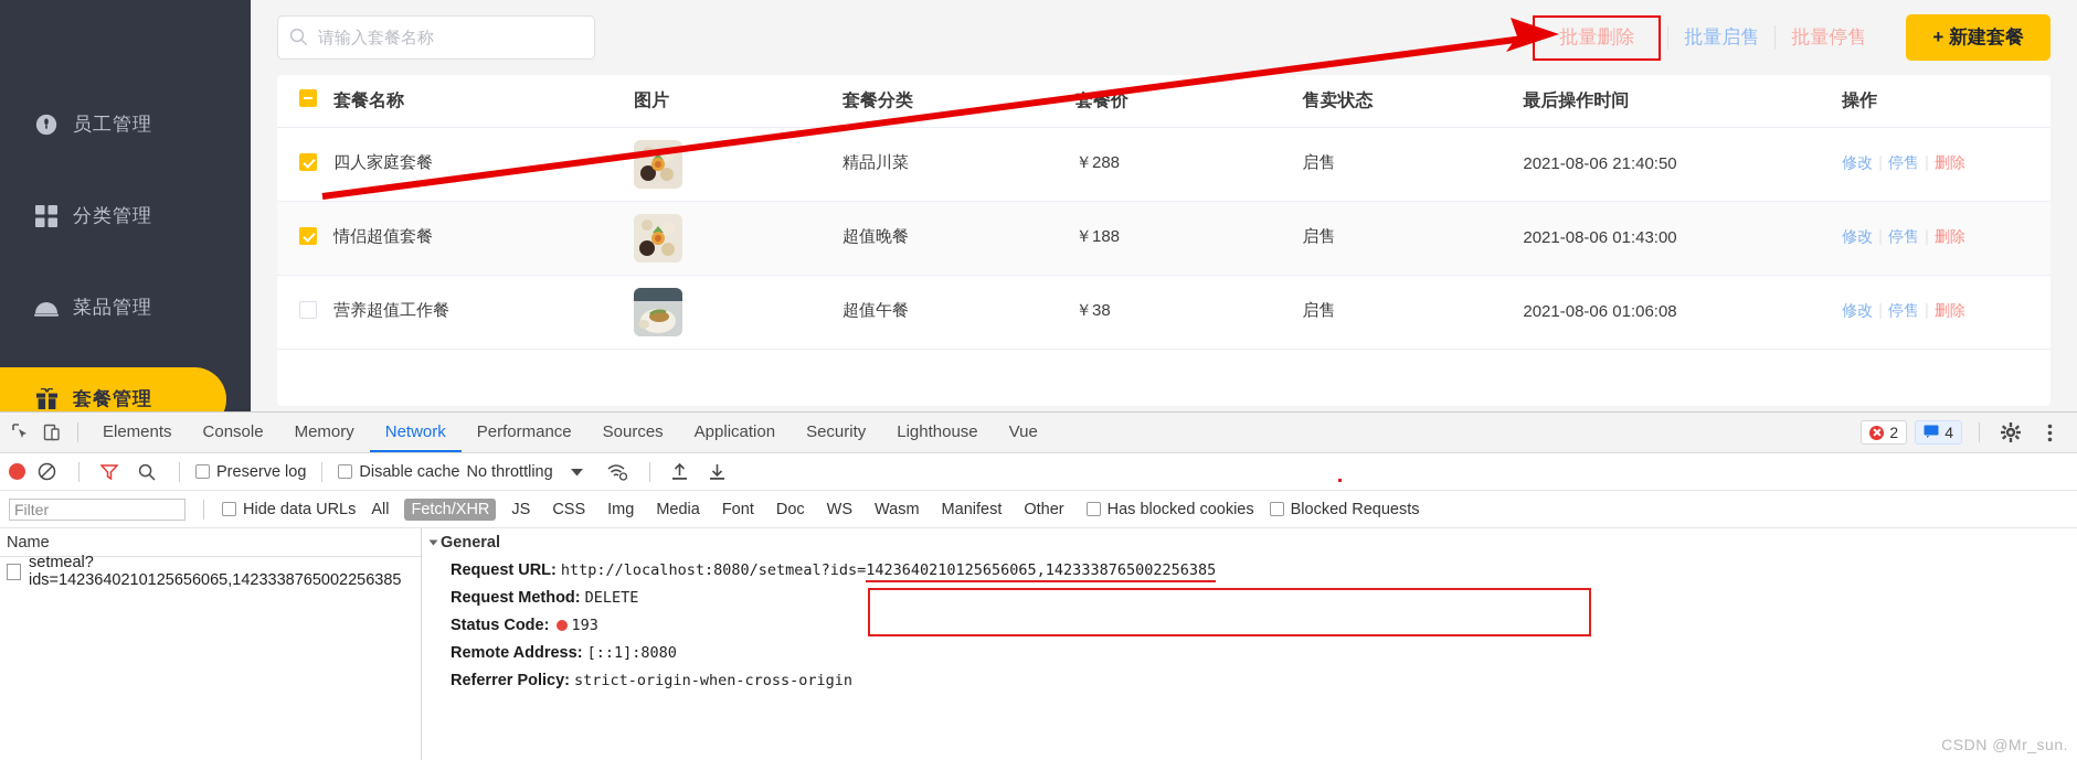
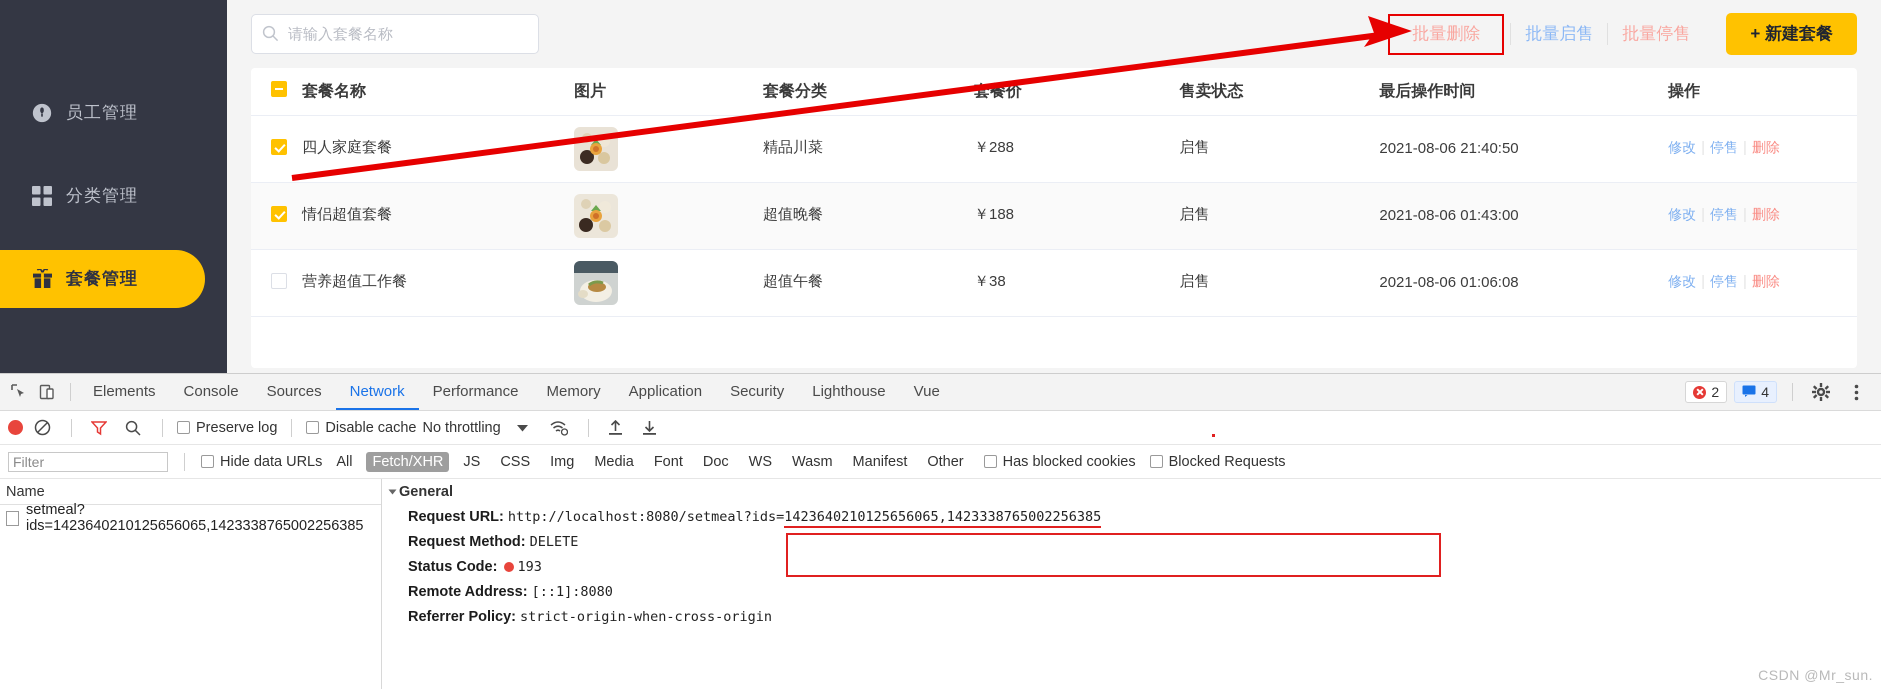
  员工管理
  分类管理
- 菜品管理
  套餐管理
  请输入套餐名称
  批量删除
  批量启售
  批量停售
  + 新建套餐
  	套餐名称	图片	套餐分类	套餐价	售卖状态	最后操作时间	操作
  	四人家庭套餐		精品川菜	￥288	启售	2021-08-06 21:40:50	修改 停售 删除
  	情侣超值套餐		超值晚餐	￥188	启售	2021-08-06 01:43:00	修改 停售 删除
  	营养超值工作餐		超值午餐	￥38	启售	2021-08-06 01:06:08	修改 停售 删除
  Elements
  Console
- Memory
+ Sources
  Network
  Performance
- Sources
+ Memory
  Application
  Security
  Lighthouse
  Vue
  2
  4
  Preserve log
  Disable cache
  No throttling
  Filter
  Hide data URLs
  All
  Fetch/XHR
  JS
  CSS
  Img
  Media
  Font
  Doc
  WS
  Wasm
  Manifest
  Other
  Has blocked cookies
  Blocked Requests
  Name
  setmeal?ids=1423640210125656065,1423338765002256385
  General
  Request URL: http://localhost:8080/setmeal?ids=1423640210125656065,1423338765002256385
  Request Method: DELETE
  Status Code: 193
  Remote Address: [::1]:8080
  Referrer Policy: strict-origin-when-cross-origin
  CSDN @Mr_sun.
